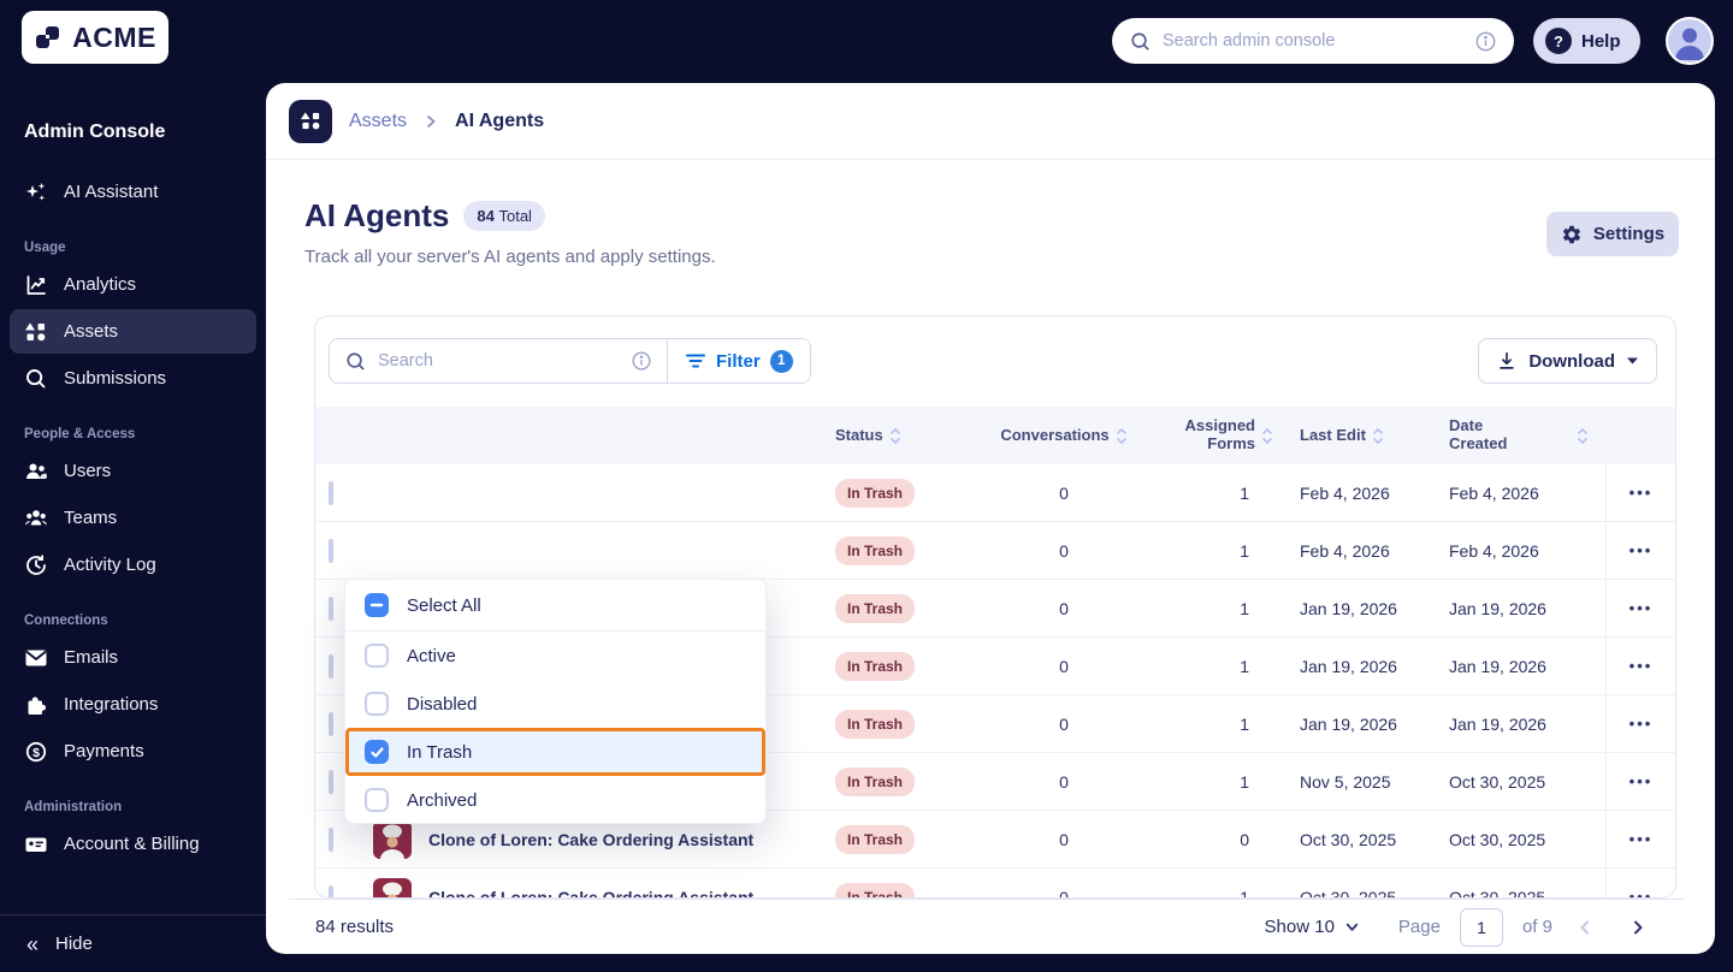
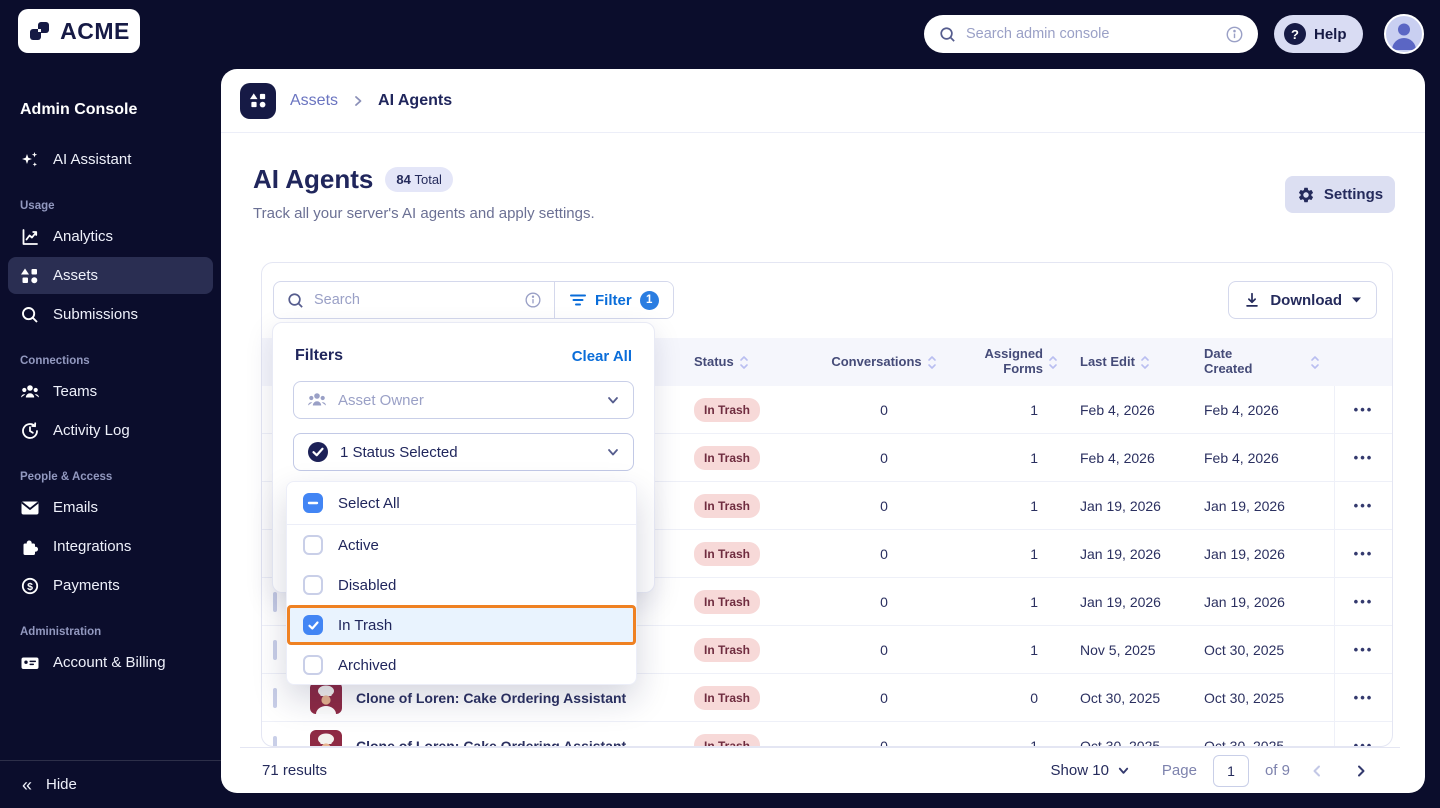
  ACME
  Search admin console
  ?
  Help
  Admin Console
  AI Assistant
  Usage
  Analytics
  Assets
  Submissions
- People & Access
+ Connections
- Users
  Teams
  Activity Log
- Connections
+ People & Access
  Emails
  Integrations
  $
  Payments
  Administration
  Account & Billing
  «
  Hide
  Assets
  AI Agents
  AI Agents
  84 Total
  Track all your server's AI agents and apply settings.
  Settings
  Search
  Filter
  1
  Download
  Status
  Conversations
  Assigned Forms
  Last Edit
  Date Created
  In Trash
  0
  1
  Feb 4, 2026
  Feb 4, 2026
  •••
  In Trash
  0
  1
  Feb 4, 2026
  Feb 4, 2026
  •••
  In Trash
  0
  1
  Jan 19, 2026
  Jan 19, 2026
  •••
  In Trash
  0
  1
  Jan 19, 2026
  Jan 19, 2026
  •••
  In Trash
  0
  1
  Jan 19, 2026
  Jan 19, 2026
  •••
  In Trash
  0
  1
  Nov 5, 2025
  Oct 30, 2025
  •••
  Clone of Loren: Cake Ordering Assistant
  In Trash
  0
  0
  Oct 30, 2025
  Oct 30, 2025
  •••
  •••
+ Filters
+ Clear All
+ Asset Owner
+ 1 Status Selected
  Select All
  Active
  Disabled
  In Trash
  Archived
- 84 results
+ 71 results
  Show 10
  Page
  1
  of 9
